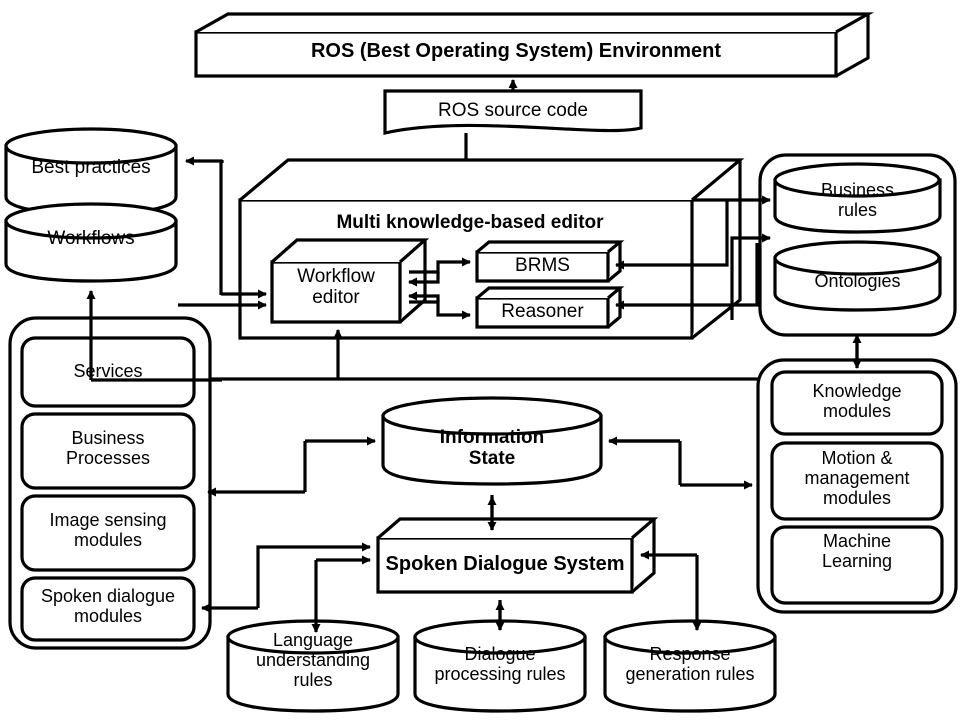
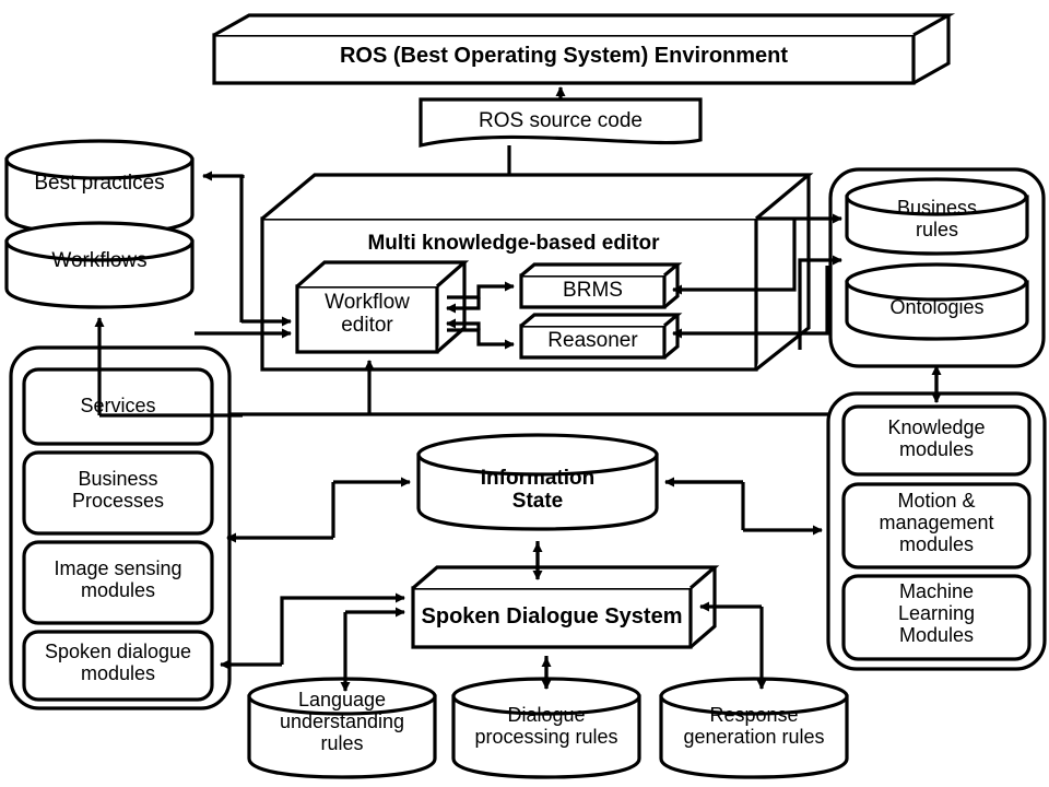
  ROS (Best Operating System) Environment
  ROS source code
  Best practices
  Workflows
  Multi knowledge-based editor
  Workflow
  editor
  BRMS
  Reasoner
  Business
  rules
  Ontologies
  Knowledge
  modules
  Motion &
  management
  modules
  Machine
  Learning
+ Modules
  Services
  Business
  Processes
  Image sensing
  modules
  Spoken dialogue
  modules
  Information
  State
  Spoken Dialogue System
  Language
  understanding
  rules
  Dialogue
  processing rules
  Response
  generation rules
